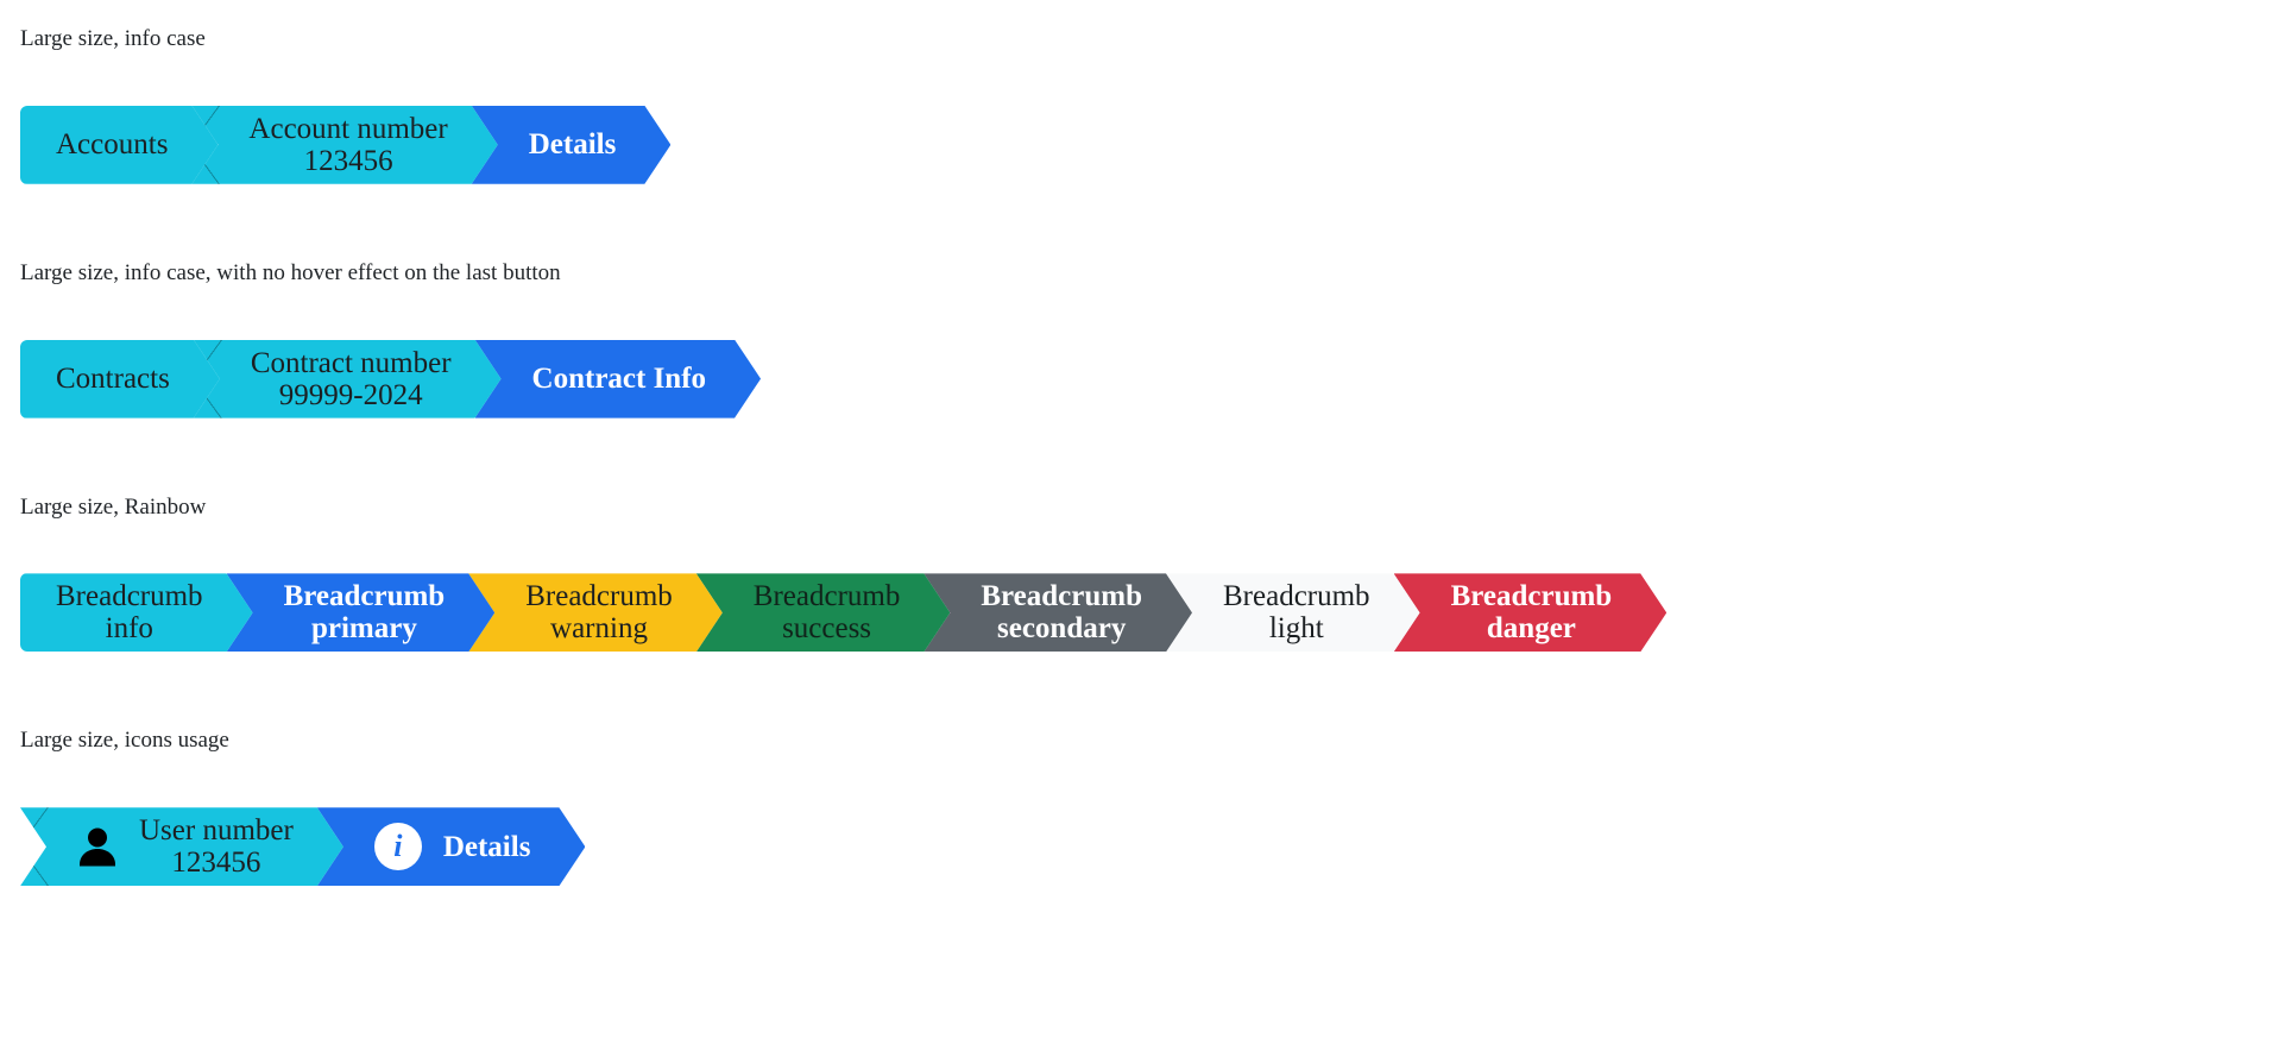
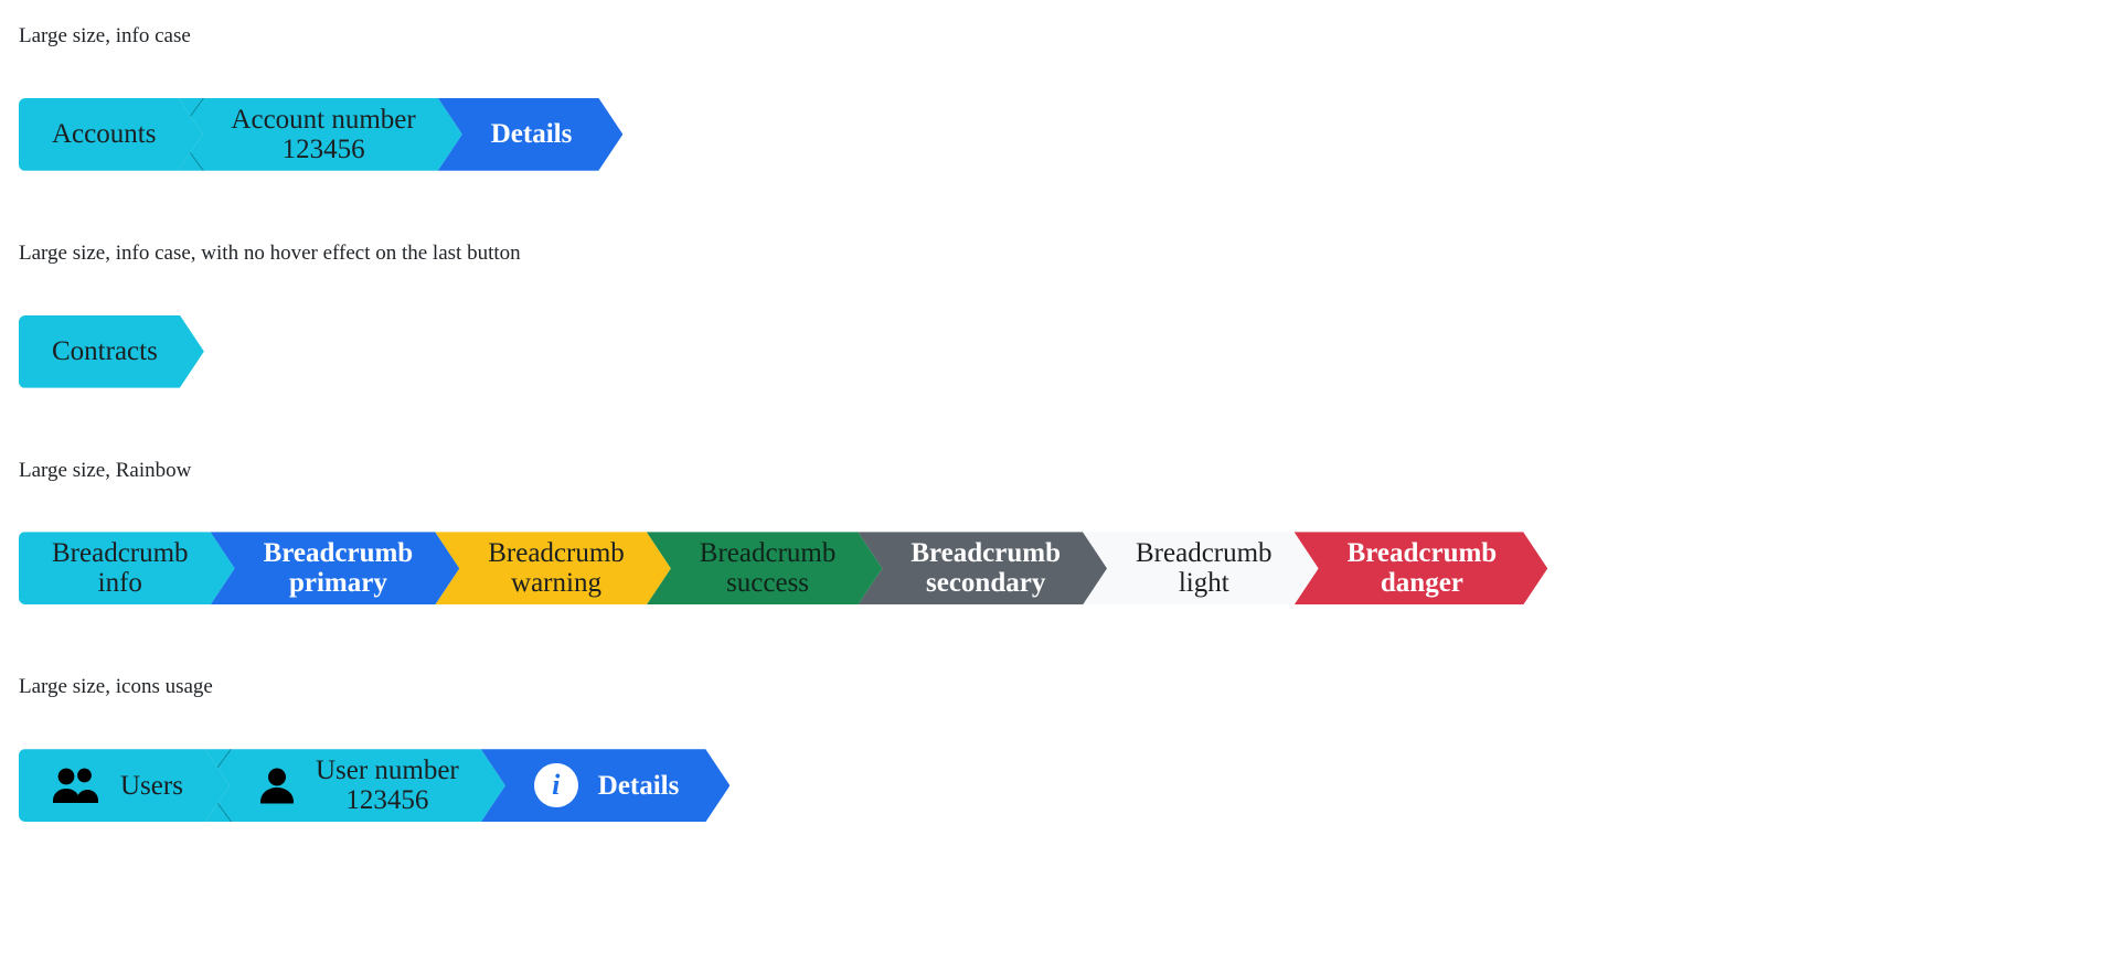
  Large size, info case
  Accounts
  Account number
  123456
  Details
  Large size, info case, with no hover effect on the last button
  Contracts
- Contract number
- 99999-2024
- Contract Info
  Large size, Rainbow
  Breadcrumb
  info
  Breadcrumb
  primary
  Breadcrumb
  warning
  Breadcrumb
  success
  Breadcrumb
  secondary
  Breadcrumb
  light
  Breadcrumb
  danger
  Large size, icons usage
+ Users
  User number
  123456
  i
  Details
